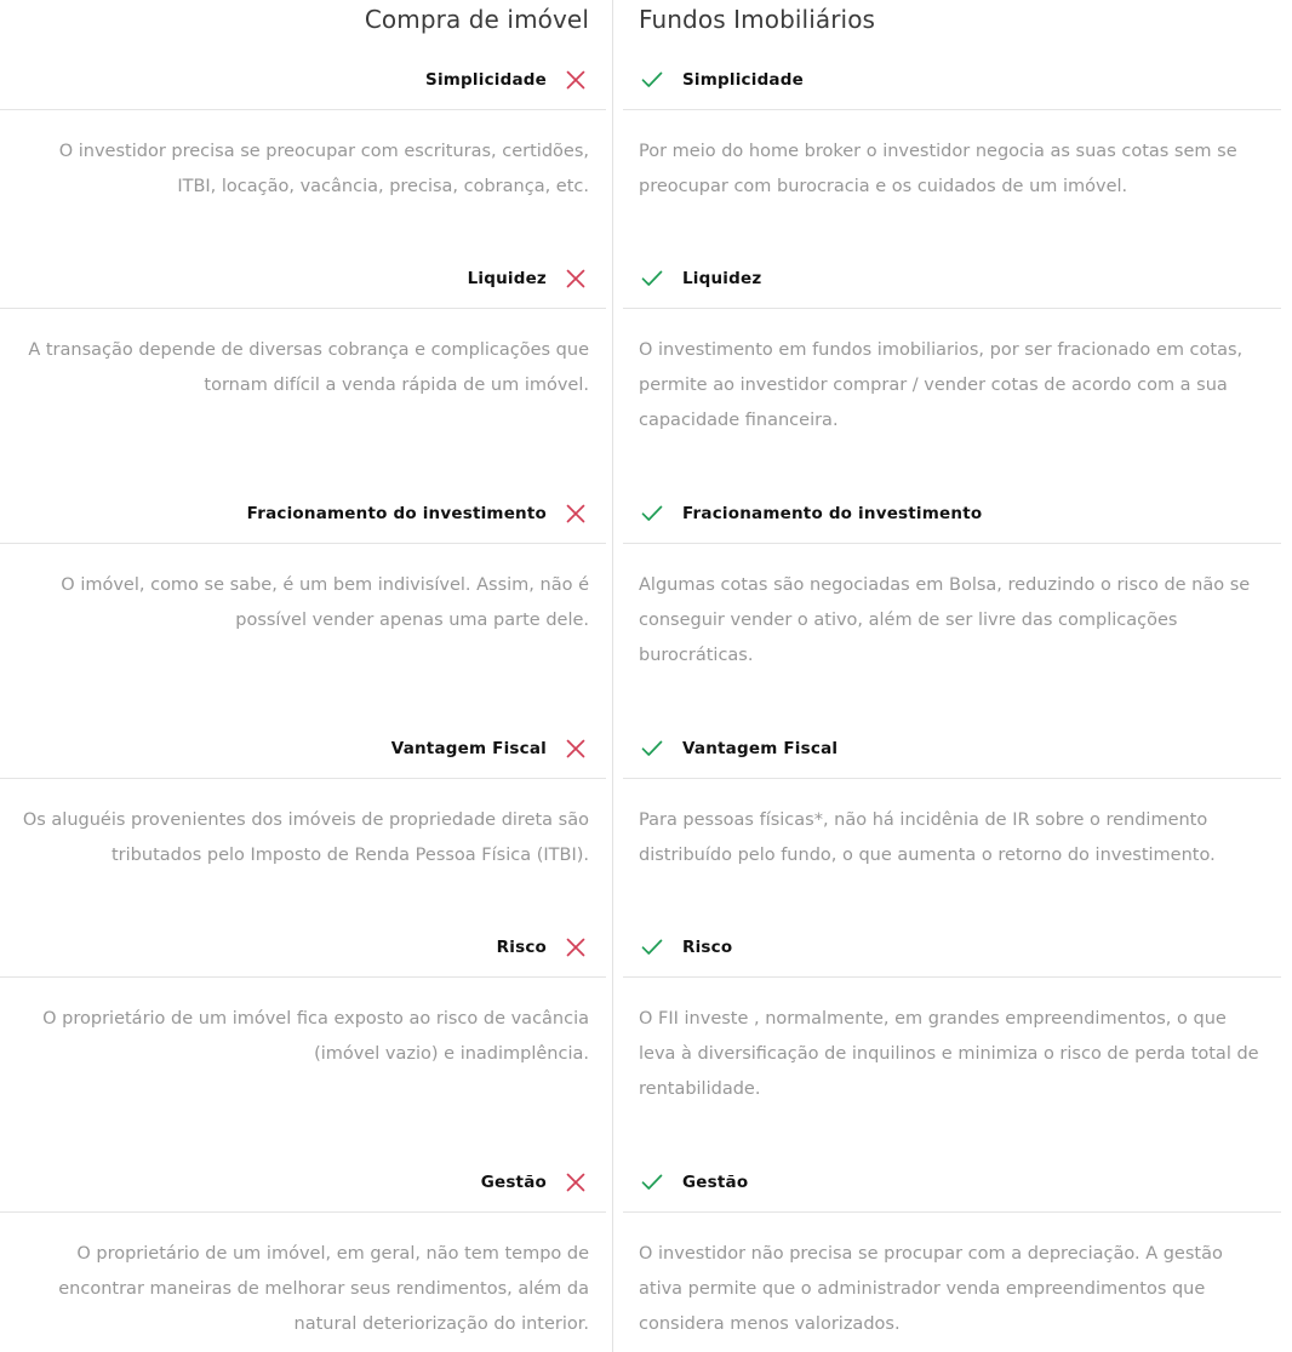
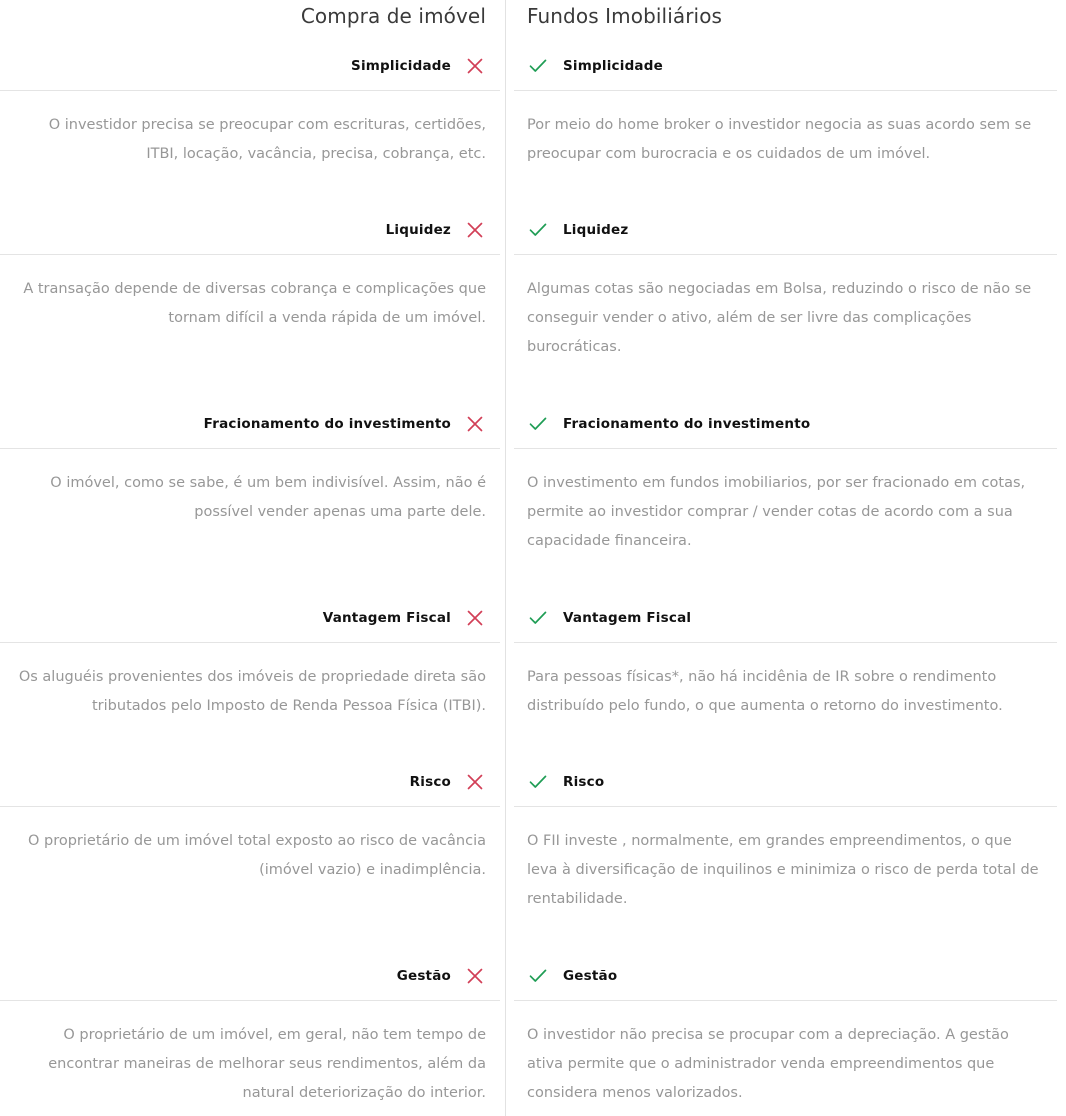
  Compra de imóvel
  Simplicidade
  O investidor precisa se preocupar com escrituras, certidões, ITBI, locação, vacância, precisa, cobrança, etc.
  Liquidez
  A transação depende de diversas cobrança e complicações que tornam difícil a venda rápida de um imóvel.
  Fracionamento do investimento
  O imóvel, como se sabe, é um bem indivisível. Assim, não é possível vender apenas uma parte dele.
  Vantagem Fiscal
  Os aluguéis provenientes dos imóveis de propriedade direta são tributados pelo Imposto de Renda Pessoa Física (ITBI).
  Risco
- O proprietário de um imóvel fica exposto ao risco de vacância (imóvel vazio) e inadimplência.
+ O proprietário de um imóvel total exposto ao risco de vacância (imóvel vazio) e inadimplência.
  Gestão
  O proprietário de um imóvel, em geral, não tem tempo de encontrar maneiras de melhorar seus rendimentos, além da natural deteriorização do interior.
  Fundos Imobiliários
  Simplicidade
- Por meio do home broker o investidor negocia as suas cotas sem se preocupar com burocracia e os cuidados de um imóvel.
+ Por meio do home broker o investidor negocia as suas acordo sem se preocupar com burocracia e os cuidados de um imóvel.
  Liquidez
- O investimento em fundos imobiliarios, por ser fracionado em cotas, permite ao investidor comprar / vender cotas de acordo com a sua capacidade financeira.
+ Algumas cotas são negociadas em Bolsa, reduzindo o risco de não se conseguir vender o ativo, além de ser livre das complicações burocráticas.
  Fracionamento do investimento
- Algumas cotas são negociadas em Bolsa, reduzindo o risco de não se conseguir vender o ativo, além de ser livre das complicações burocráticas.
+ O investimento em fundos imobiliarios, por ser fracionado em cotas, permite ao investidor comprar / vender cotas de acordo com a sua capacidade financeira.
  Vantagem Fiscal
  Para pessoas físicas*, não há incidênia de IR sobre o rendimento distribuído pelo fundo, o que aumenta o retorno do investimento.
  Risco
  O FII investe , normalmente, em grandes empreendimentos, o que leva à diversificação de inquilinos e minimiza o risco de perda total de rentabilidade.
  Gestão
  O investidor não precisa se procupar com a depreciação. A gestão ativa permite que o administrador venda empreendimentos que considera menos valorizados.
